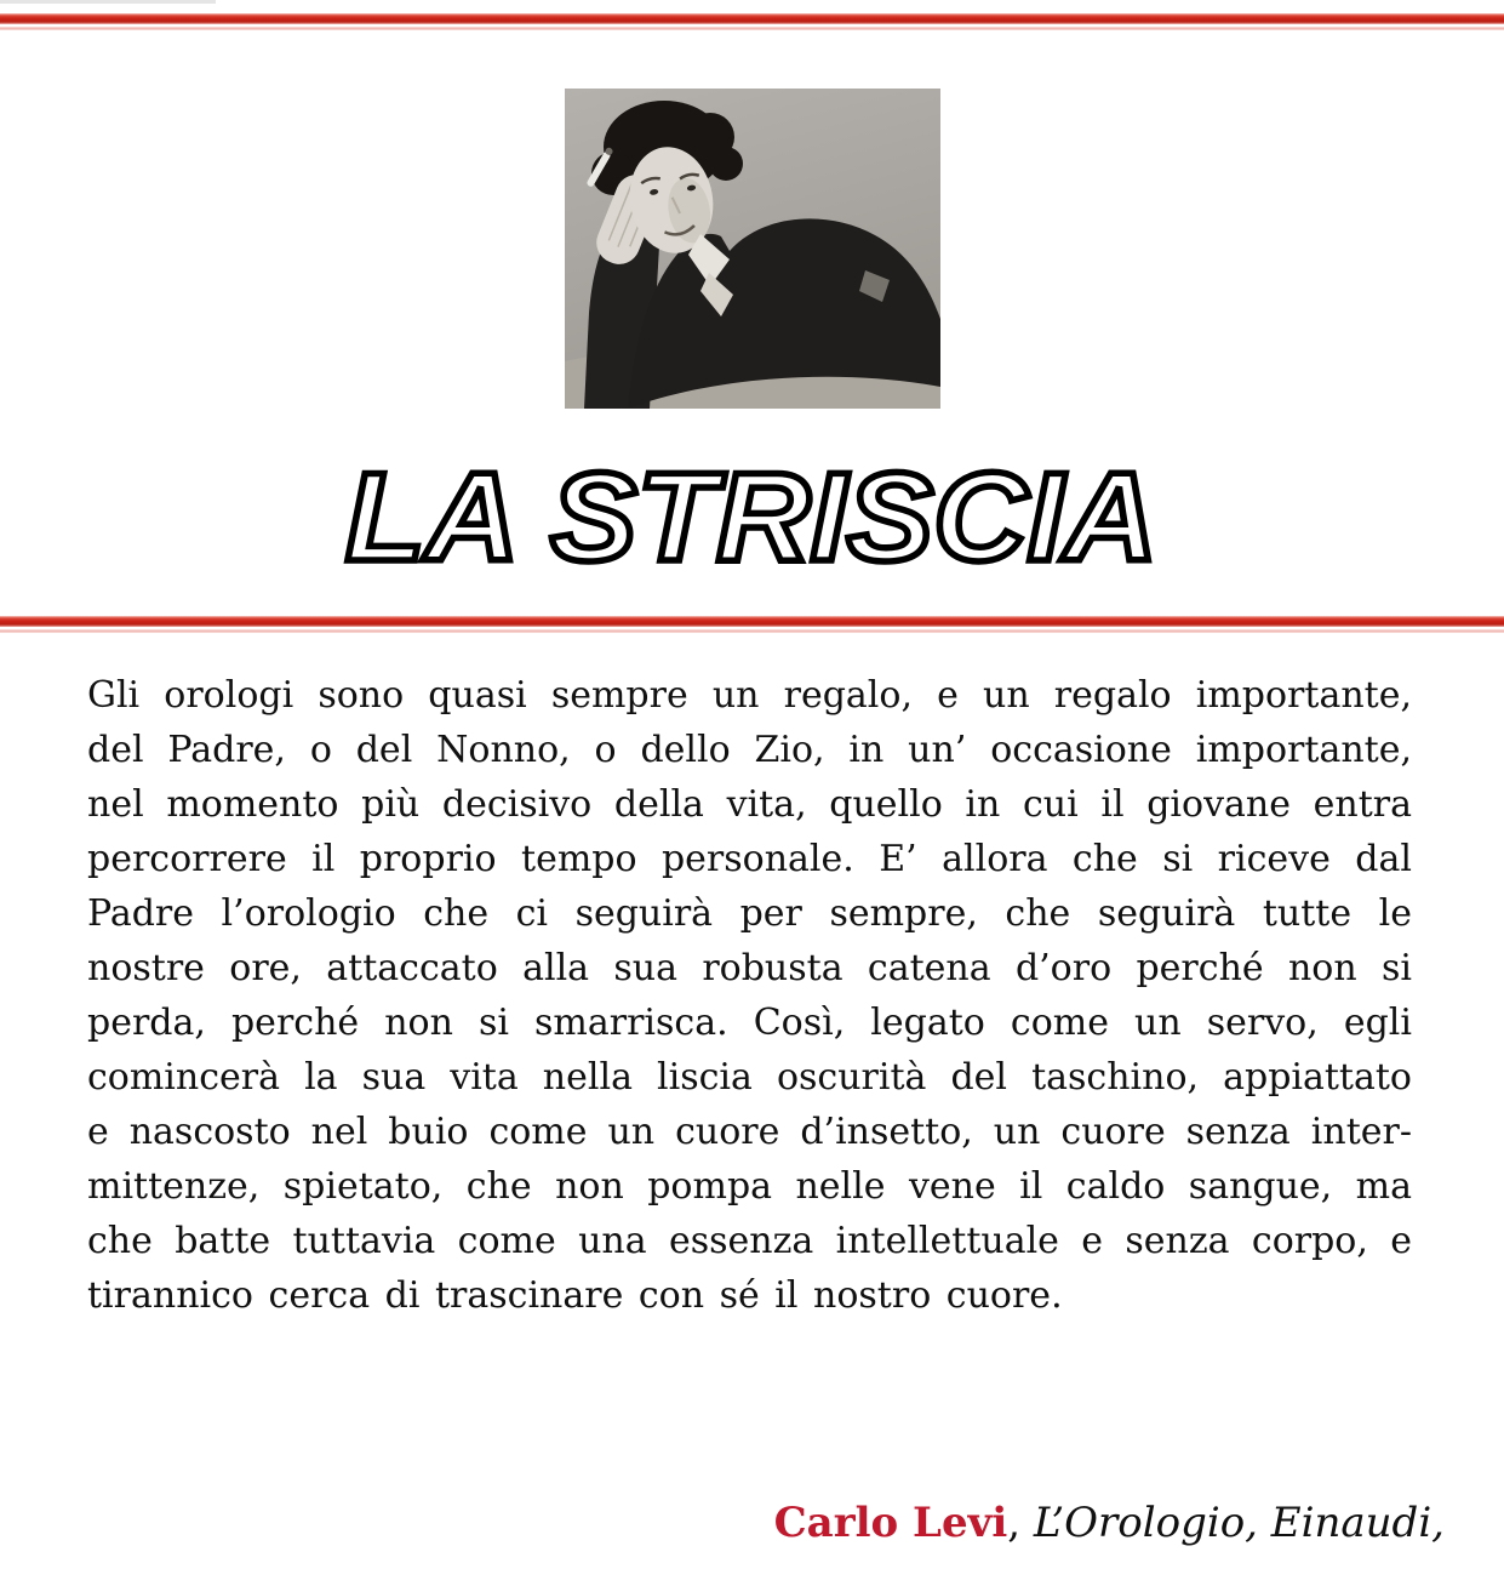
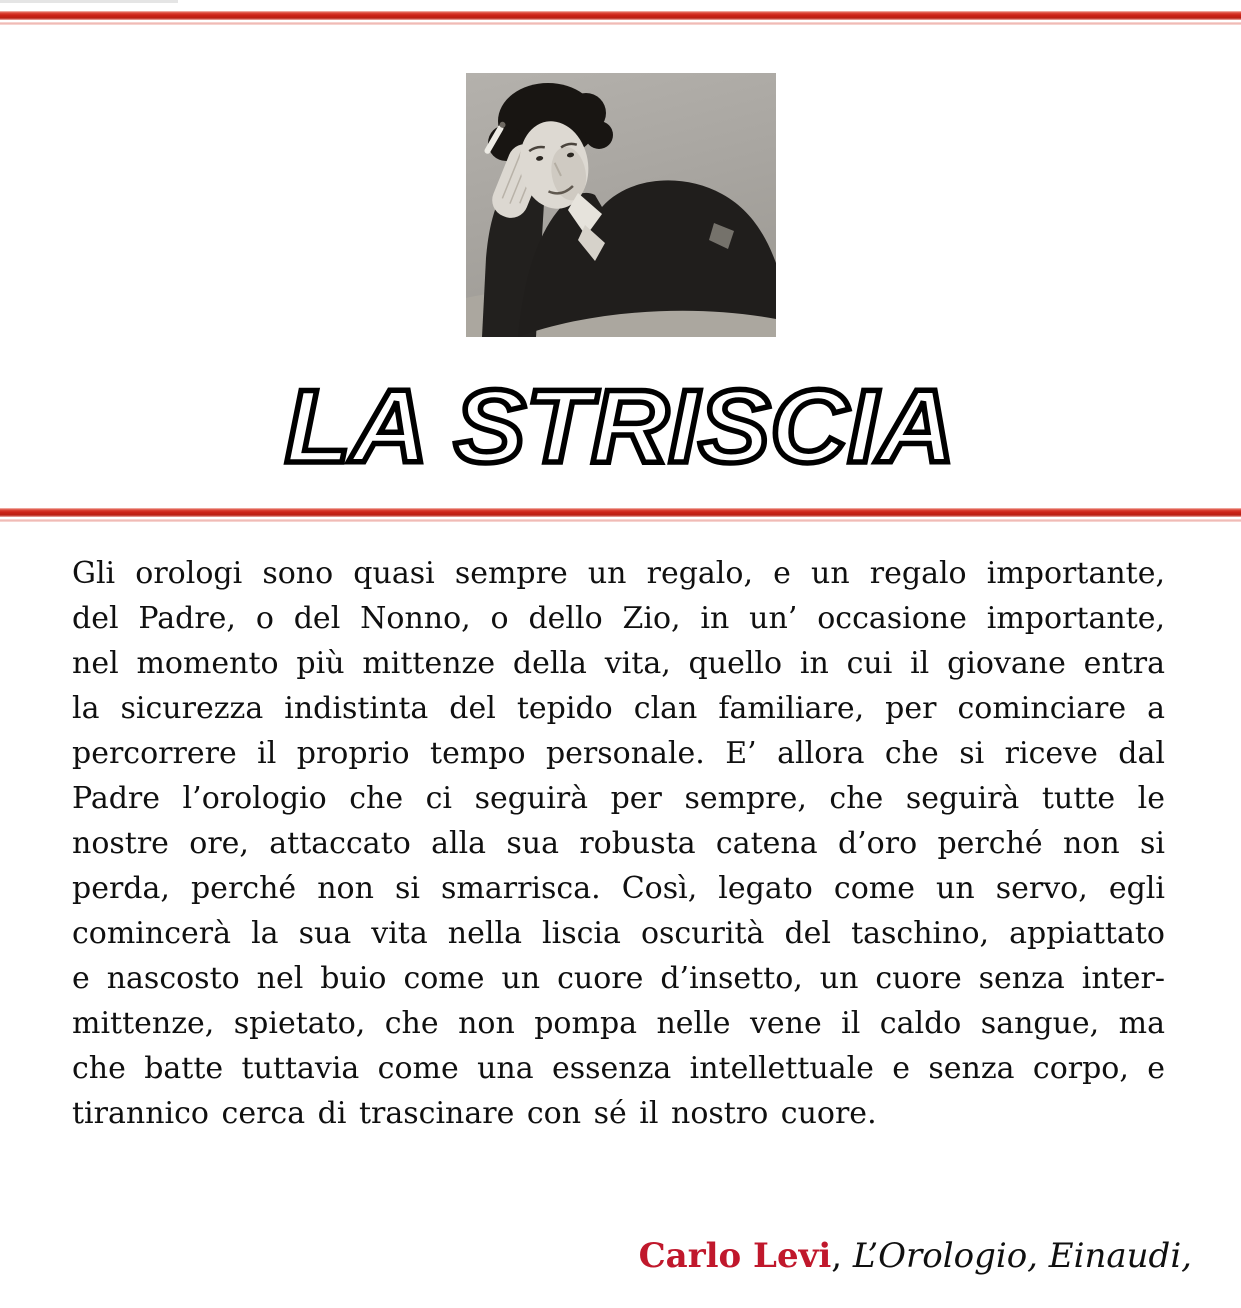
  LA STRISCIA
  Gli orologi sono quasi sempre un regalo, e un regalo importante,
  del Padre, o del Nonno, o dello Zio, in un’ occasione importante,
- nel momento più decisivo della vita, quello in cui il giovane entra
+ nel momento più mittenze della vita, quello in cui il giovane entra
+ la sicurezza indistinta del tepido clan familiare, per cominciare a
  percorrere il proprio tempo personale. E’ allora che si riceve dal
  Padre l’orologio che ci seguirà per sempre, che seguirà tutte le
  nostre ore, attaccato alla sua robusta catena d’oro perché non si
  perda, perché non si smarrisca. Così, legato come un servo, egli
  comincerà la sua vita nella liscia oscurità del taschino, appiattato
  e nascosto nel buio come un cuore d’insetto, un cuore senza inter-
  mittenze, spietato, che non pompa nelle vene il caldo sangue, ma
  che batte tuttavia come una essenza intellettuale e senza corpo, e
  tirannico cerca di trascinare con sé il nostro cuore.
  Carlo Levi, L’Orologio, Einaudi,
